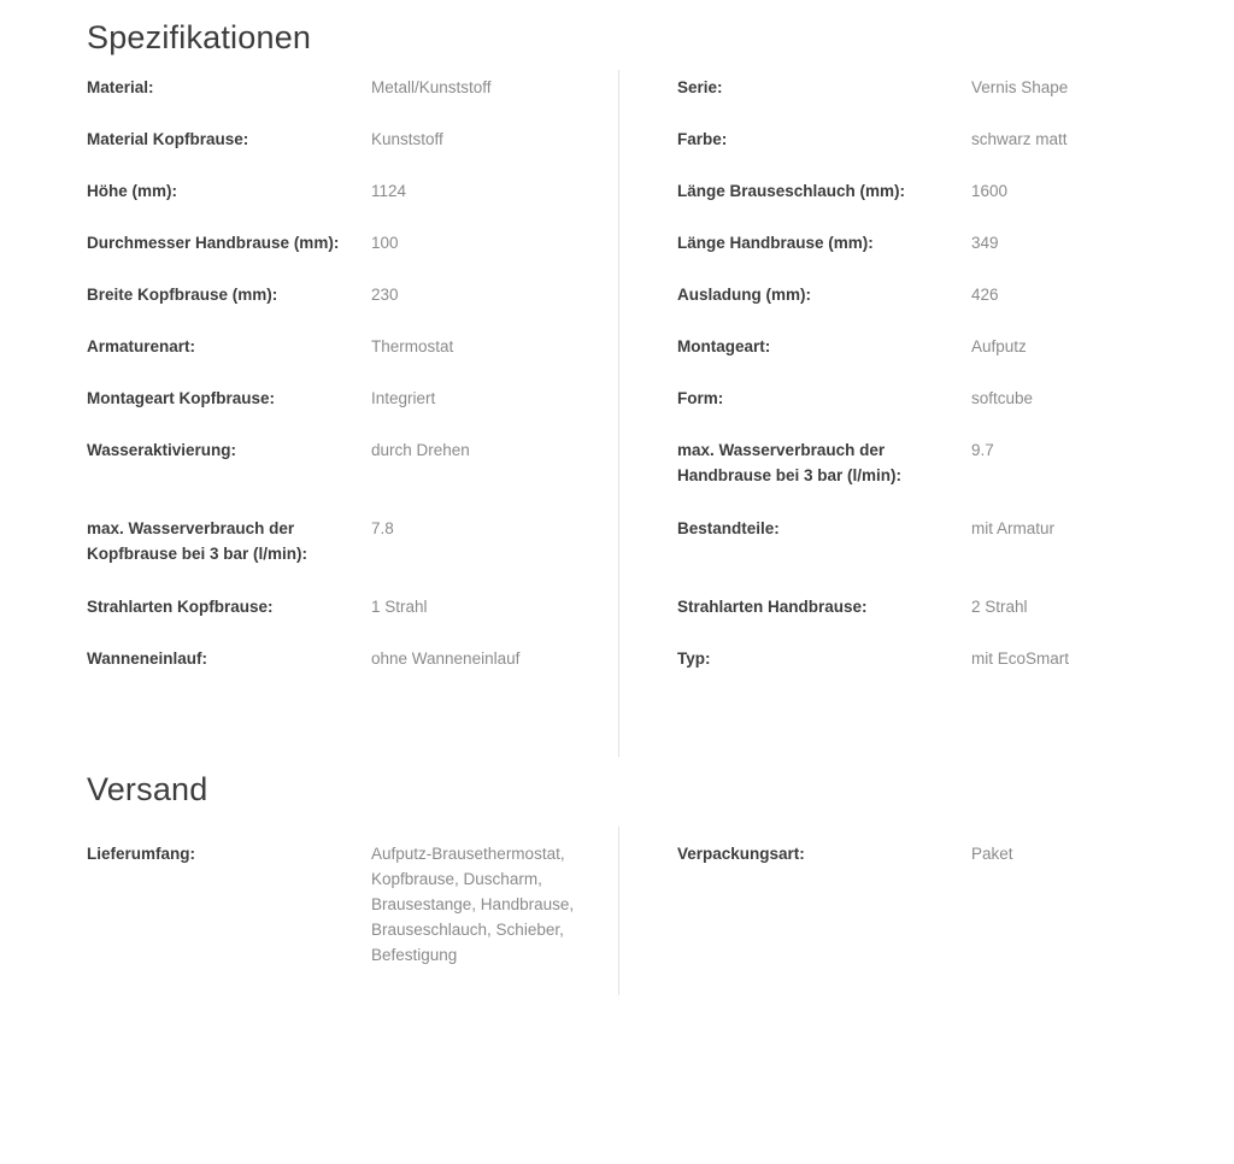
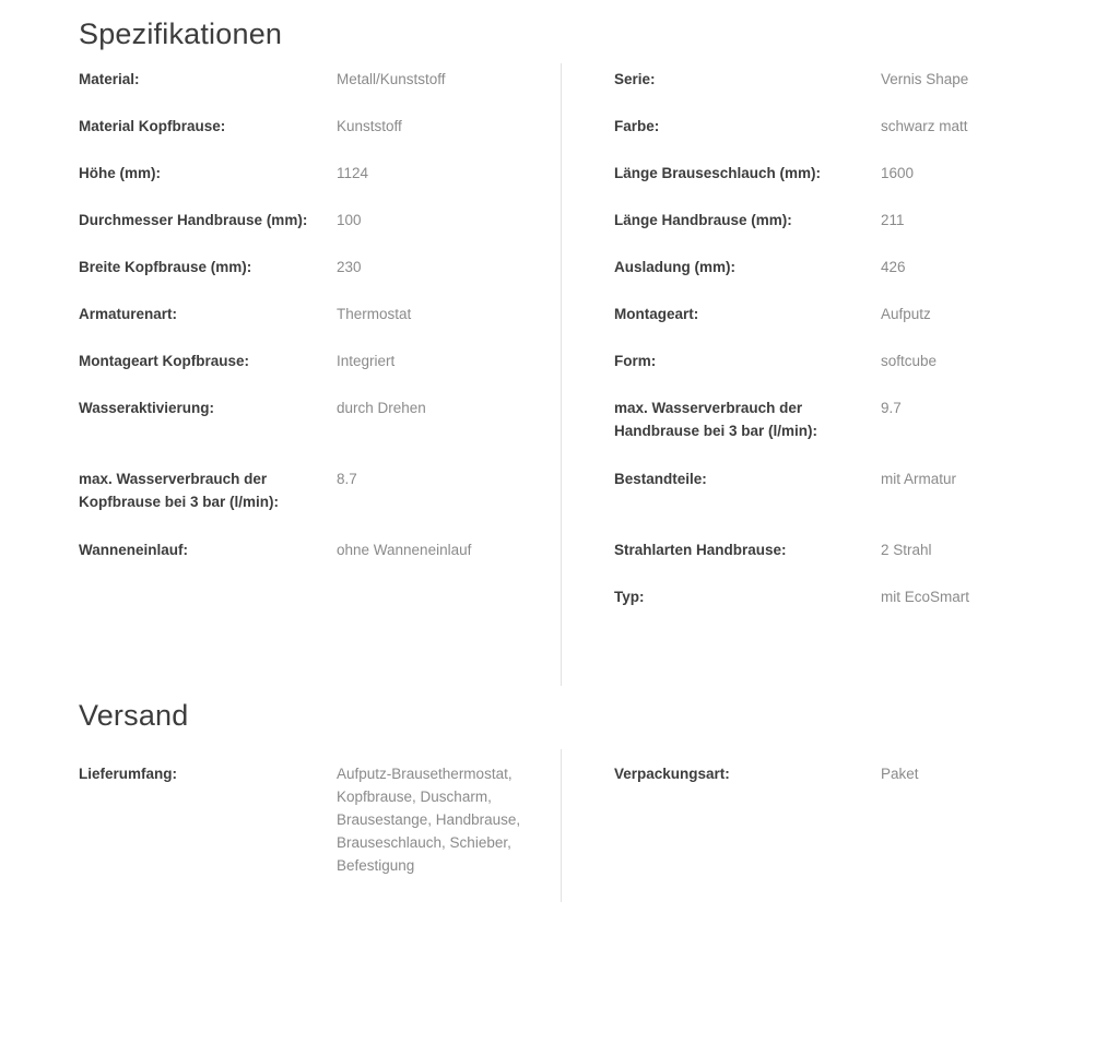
  Spezifikationen
  Material:
  Metall/Kunststoff
  Material Kopfbrause:
  Kunststoff
  Höhe (mm):
  1124
  Durchmesser Handbrause (mm):
  100
  Breite Kopfbrause (mm):
  230
  Armaturenart:
  Thermostat
  Montageart Kopfbrause:
  Integriert
  Wasseraktivierung:
  durch Drehen
  max. Wasserverbrauch der Kopfbrause bei 3 bar (l/min):
- 7.8
+ 8.7
- Strahlarten Kopfbrause:
- 1 Strahl
  Wanneneinlauf:
  ohne Wanneneinlauf
  Serie:
  Vernis Shape
  Farbe:
  schwarz matt
  Länge Brauseschlauch (mm):
  1600
  Länge Handbrause (mm):
- 349
+ 211
  Ausladung (mm):
  426
  Montageart:
  Aufputz
  Form:
  softcube
  max. Wasserverbrauch der Handbrause bei 3 bar (l/min):
  9.7
  Bestandteile:
  mit Armatur
  Strahlarten Handbrause:
  2 Strahl
  Typ:
  mit EcoSmart
  Versand
  Lieferumfang:
  Aufputz-Brausethermostat, Kopfbrause, Duscharm, Brausestange, Handbrause, Brauseschlauch, Schieber, Befestigung
  Verpackungsart:
  Paket
